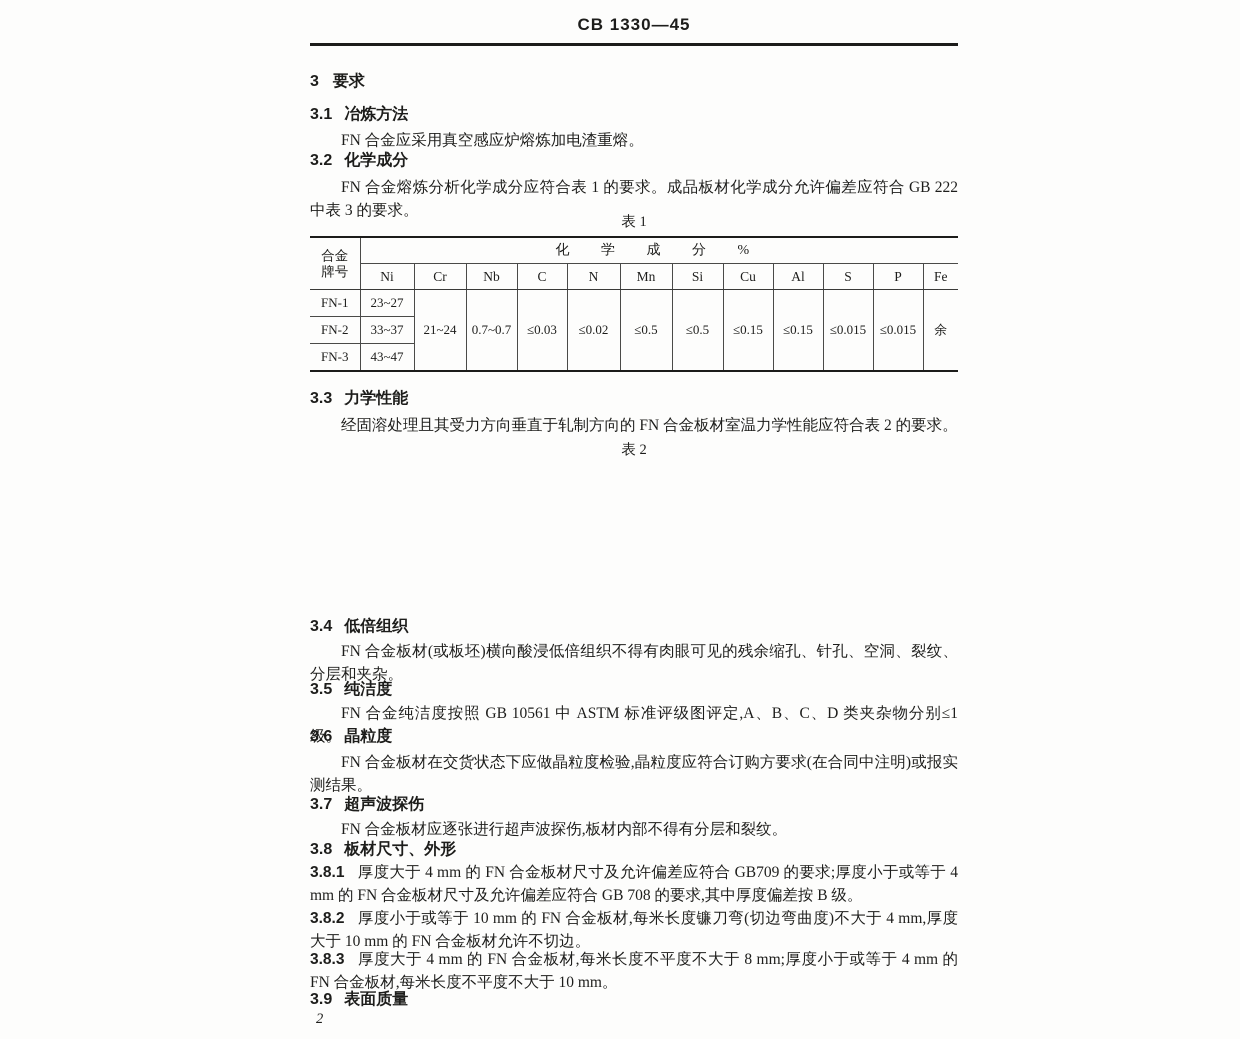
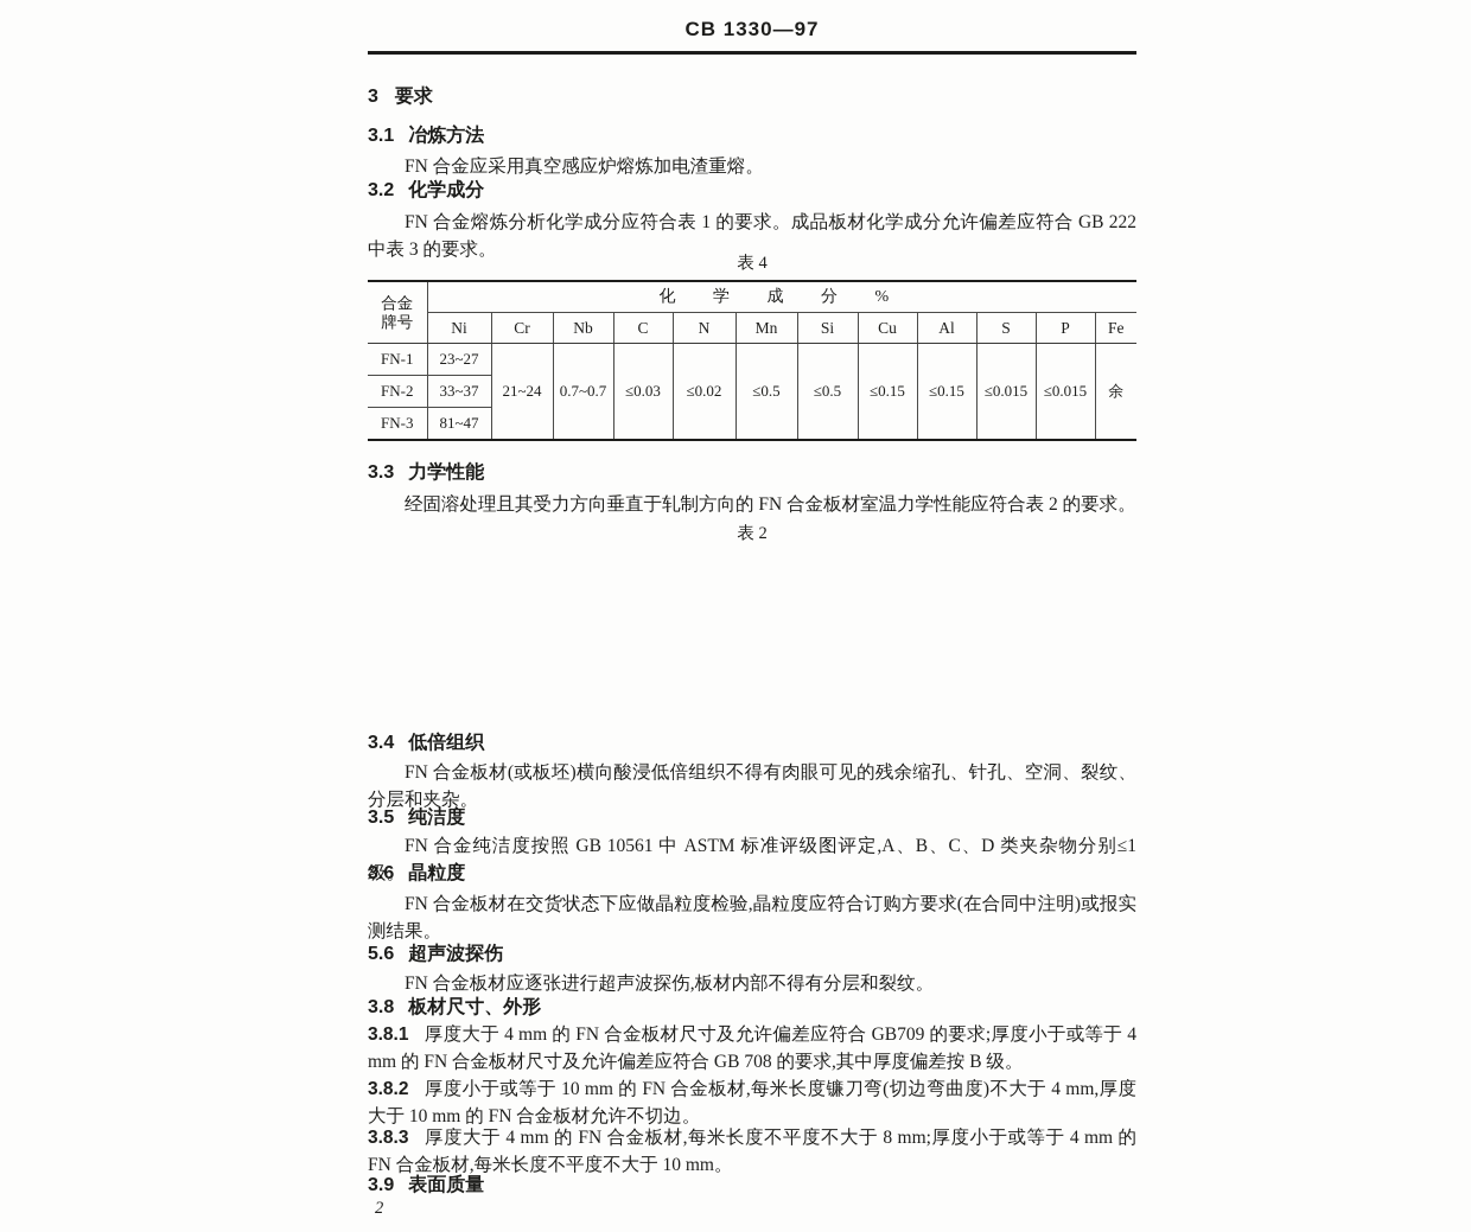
- CB 1330—45
+ CB 1330—97
  3 要求
  3.1 冶炼方法
  FN 合金应采用真空感应炉熔炼加电渣重熔。
  3.2 化学成分
  FN 合金熔炼分析化学成分应符合表 1 的要求。成品板材化学成分允许偏差应符合 GB 222 中表 3 的要求。
- 表 1
+ 表 4
  合金 牌号	化 学 成 分 %
  Ni	Cr	Nb	C	N	Mn	Si	Cu	Al	S	P	Fe
  FN-1	23~27	21~24	0.7~0.7	≤0.03	≤0.02	≤0.5	≤0.5	≤0.15	≤0.15	≤0.015	≤0.015	余
  FN-2	33~37
- FN-3	43~47
+ FN-3	81~47
  3.3 力学性能
  经固溶处理且其受力方向垂直于轧制方向的 FN 合金板材室温力学性能应符合表 2 的要求。
  表 2
  3.4 低倍组织
  FN 合金板材(或板坯)横向酸浸低倍组织不得有肉眼可见的残余缩孔、针孔、空洞、裂纹、分层和夹杂。
  3.5 纯洁度
  FN 合金纯洁度按照 GB 10561 中 ASTM 标准评级图评定,A、B、C、D 类夹杂物分别≤1 级。
  3.6 晶粒度
  FN 合金板材在交货状态下应做晶粒度检验,晶粒度应符合订购方要求(在合同中注明)或报实测结果。
- 3.7 超声波探伤
+ 5.6 超声波探伤
  FN 合金板材应逐张进行超声波探伤,板材内部不得有分层和裂纹。
  3.8 板材尺寸、外形
  3.8.1 厚度大于 4 mm 的 FN 合金板材尺寸及允许偏差应符合 GB709 的要求;厚度小于或等于 4 mm 的 FN 合金板材尺寸及允许偏差应符合 GB 708 的要求,其中厚度偏差按 B 级。
  3.8.2 厚度小于或等于 10 mm 的 FN 合金板材,每米长度镰刀弯(切边弯曲度)不大于 4 mm,厚度大于 10 mm 的 FN 合金板材允许不切边。
  3.8.3 厚度大于 4 mm 的 FN 合金板材,每米长度不平度不大于 8 mm;厚度小于或等于 4 mm 的 FN 合金板材,每米长度不平度不大于 10 mm。
  3.9 表面质量
  2
